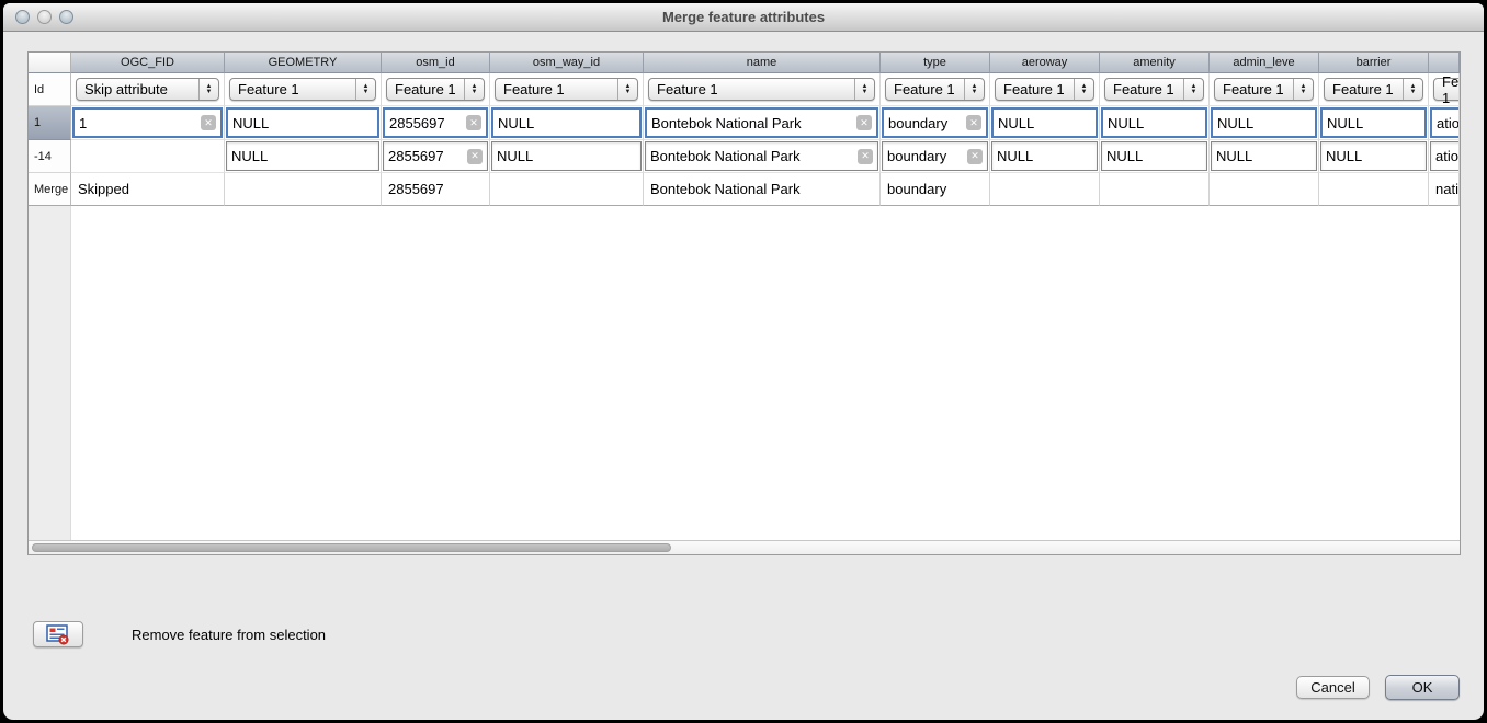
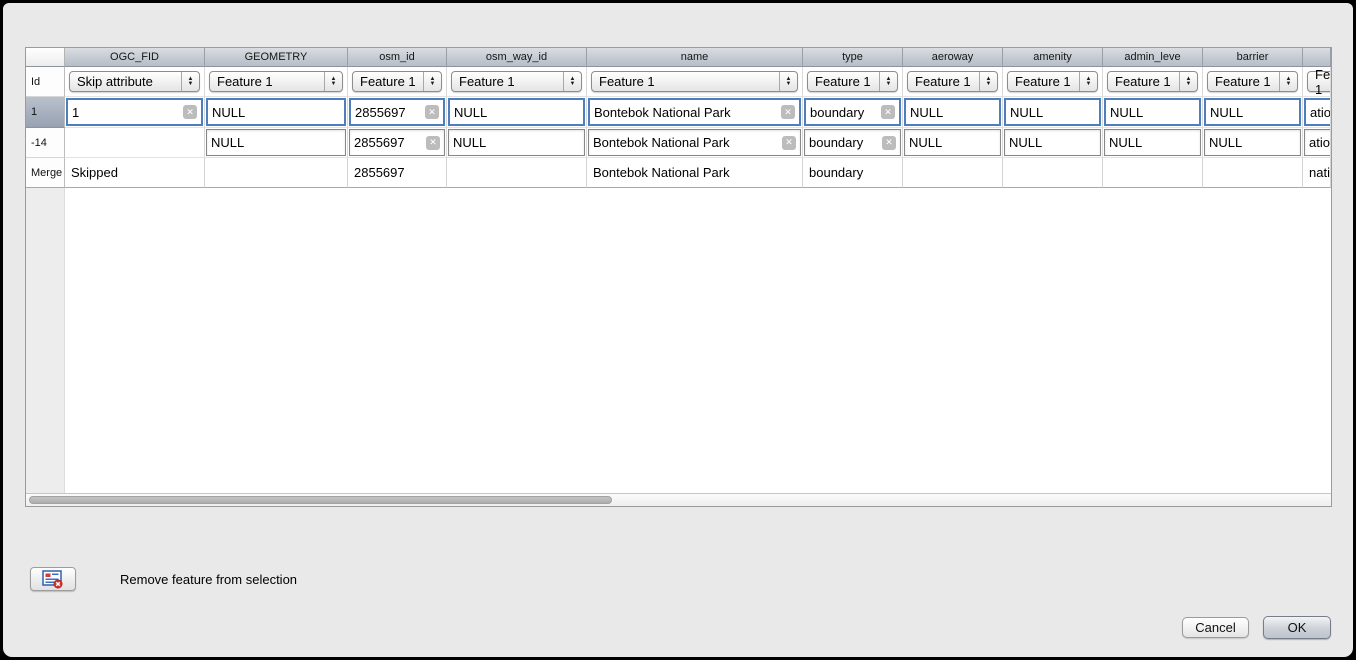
- Merge feature attributes
  OGC_FID
  GEOMETRY
  osm_id
  osm_way_id
  name
  type
  aeroway
  amenity
  admin_leve
  barrier
  Id
  Skip attribute
  Feature 1
  Feature 1
  Feature 1
  Feature 1
  Feature 1
  Feature 1
  Feature 1
  Feature 1
  Feature 1
  1
  1
  ✕
  NULL
  2855697
  ✕
  NULL
  Bontebok National Park
  ✕
  boundary
  ✕
  NULL
  NULL
  NULL
  NULL
  atio
  -14
  NULL
  2855697
  ✕
  NULL
  Bontebok National Park
  ✕
  boundary
  ✕
  NULL
  NULL
  NULL
  NULL
  atio
  Merge
  Skipped
  2855697
  Bontebok National Park
  boundary
  nati
  Remove feature from selection
  Cancel
  OK
